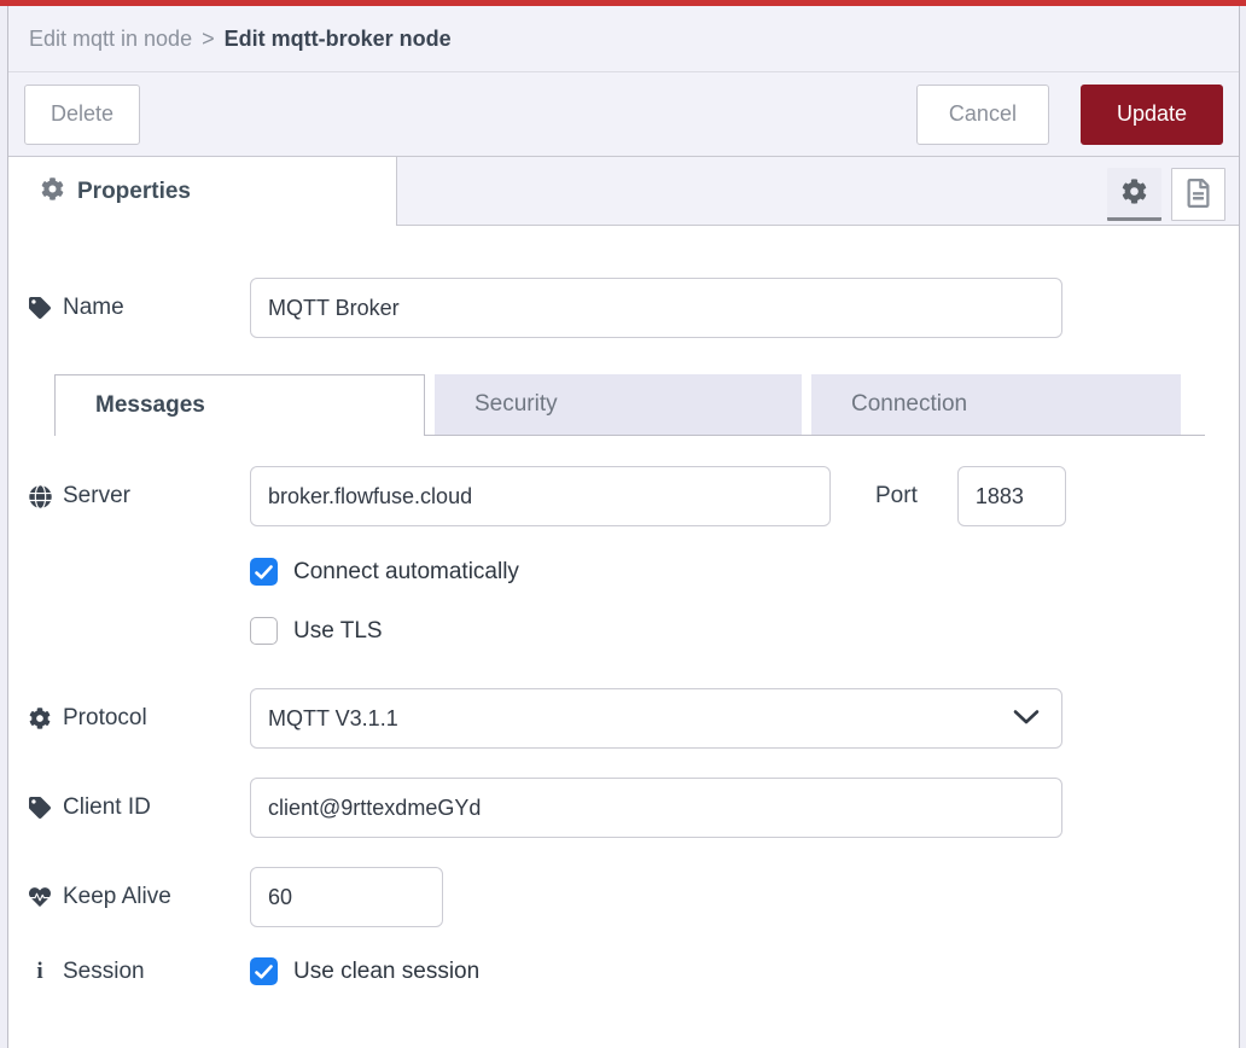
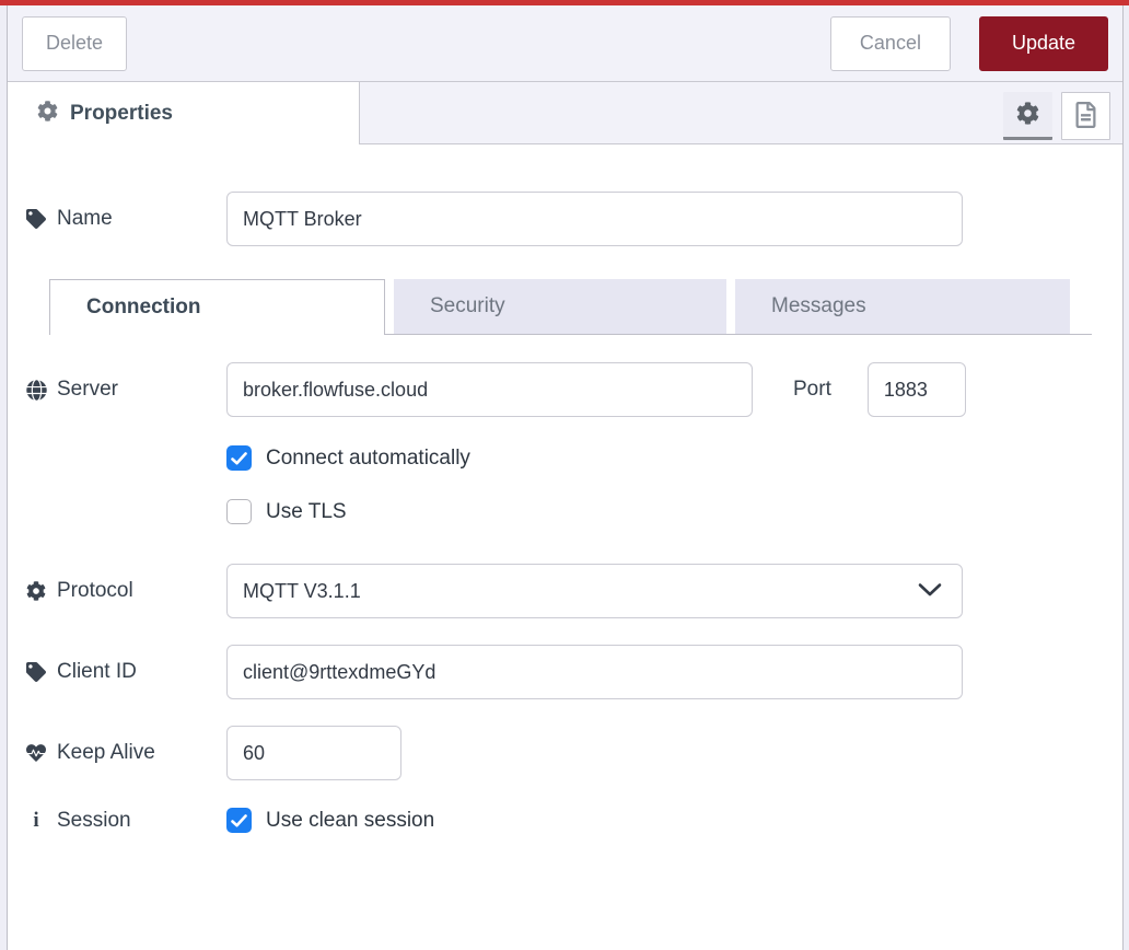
- Edit mqtt in node
- >
- Edit mqtt-broker node
  Delete
  Cancel
  Update
  Properties
  Name
  MQTT Broker
- Messages
+ Connection
  Security
- Connection
+ Messages
  Server
  broker.flowfuse.cloud
  Port
  1883
  Connect automatically
  Use TLS
  Protocol
  MQTT V3.1.1
  Client ID
  client@9rttexdmeGYd
  Keep Alive
  60
  i
  Session
  Use clean session
